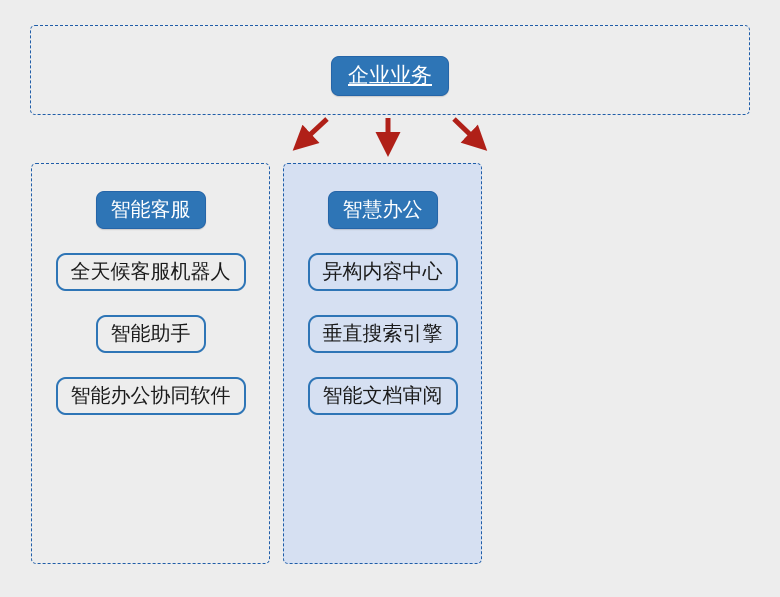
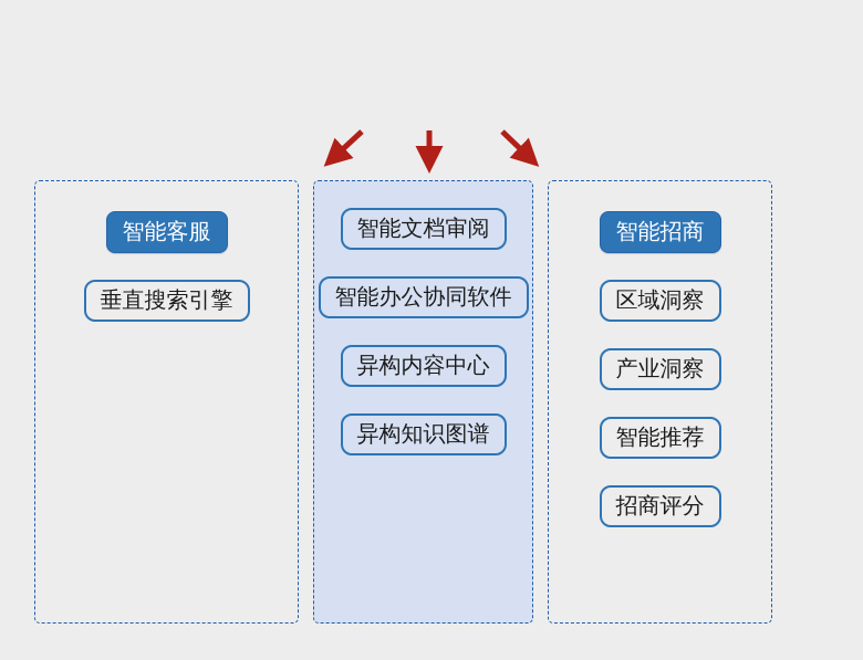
- 企业业务
  智能客服
- 全天候客服机器人
- 智能助手
- 智能办公协同软件
+ 垂直搜索引擎
- 智慧办公
- 异构内容中心
+ 智能文档审阅
- 垂直搜索引擎
+ 智能办公协同软件
- 智能文档审阅
+ 异构内容中心
+ 异构知识图谱
+ 智能招商
+ 区域洞察
+ 产业洞察
+ 智能推荐
+ 招商评分
